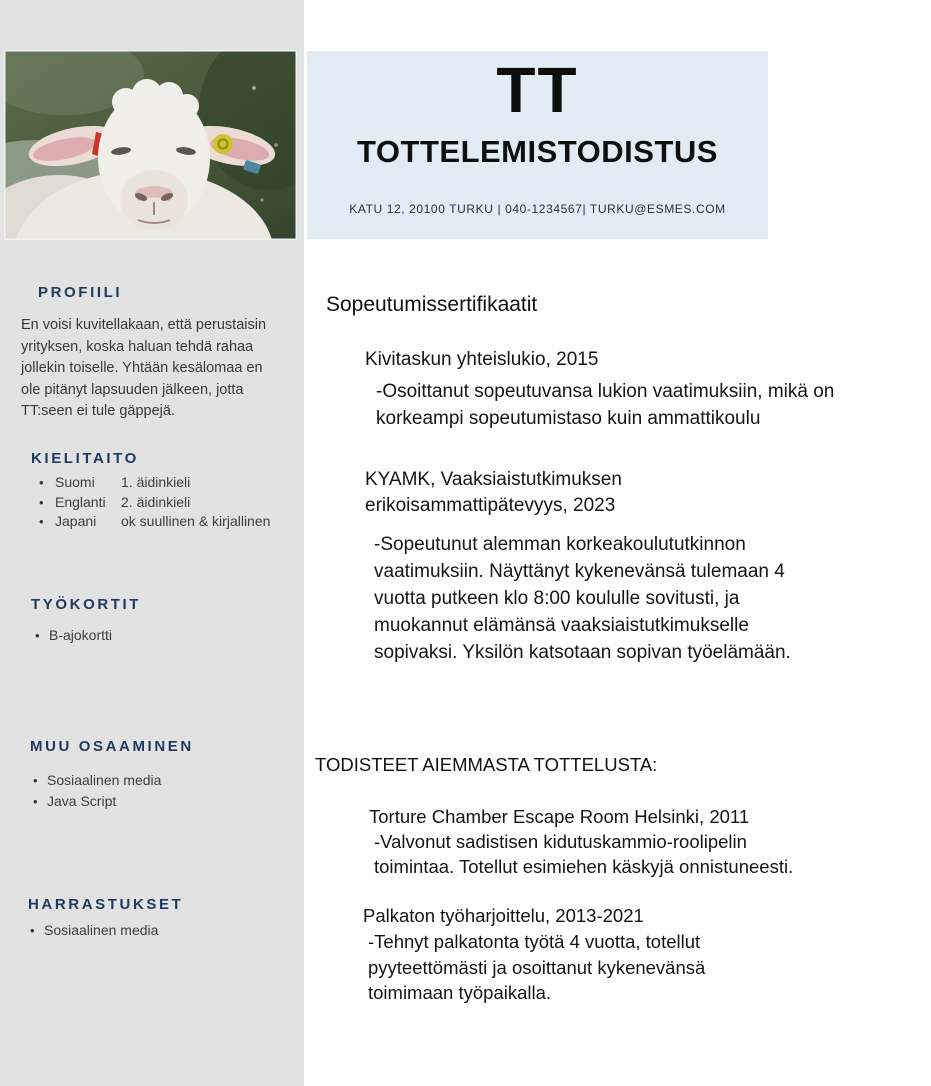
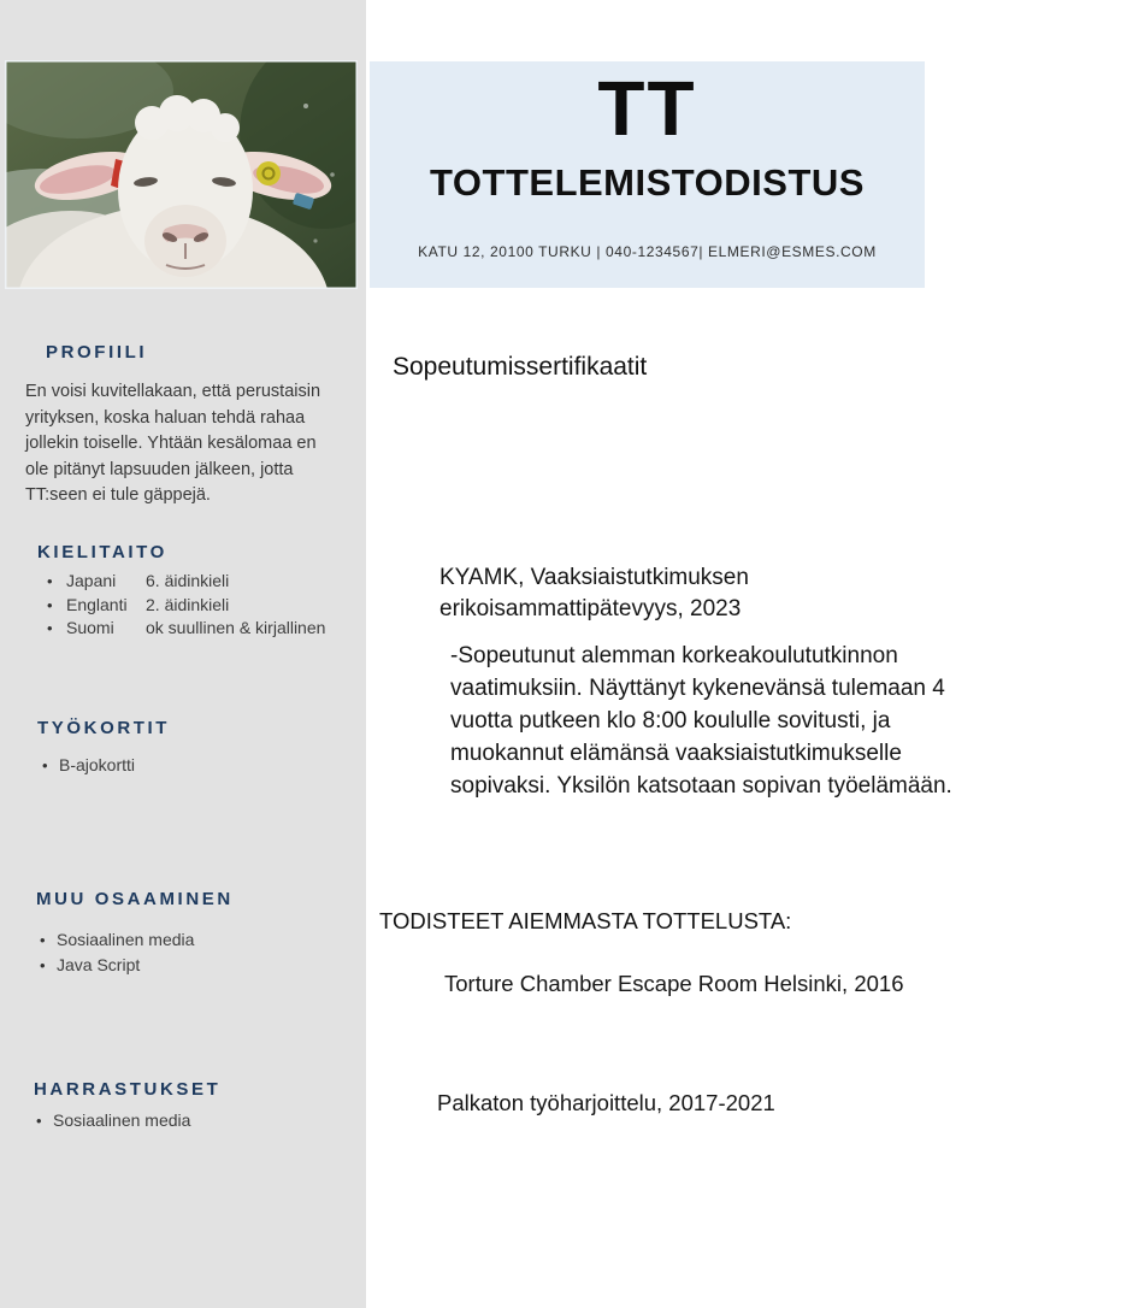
  PROFIILI
  En voisi kuvitellakaan, että perustaisin
  yrityksen, koska haluan tehdä rahaa
  jollekin toiselle. Yhtään kesälomaa en
  ole pitänyt lapsuuden jälkeen, jotta
  TT:seen ei tule gäppejä.
  KIELITAITO
  •
- Suomi
+ Japani
- 1. äidinkieli
+ 6. äidinkieli
  •
  Englanti
  2. äidinkieli
  •
- Japani
+ Suomi
  ok suullinen & kirjallinen
  TYÖKORTIT
  •
  B-ajokortti
  MUU OSAAMINEN
  •
  Sosiaalinen media
  •
  Java Script
  HARRASTUKSET
  •
  Sosiaalinen media
  TT
  TOTTELEMISTODISTUS
- KATU 12, 20100 TURKU | 040-1234567| TURKU@ESMES.COM
+ KATU 12, 20100 TURKU | 040-1234567| ELMERI@ESMES.COM
  Sopeutumissertifikaatit
- Kivitaskun yhteislukio, 2015
- -Osoittanut sopeutuvansa lukion vaatimuksiin, mikä on
- korkeampi sopeutumistaso kuin ammattikoulu
  KYAMK, Vaaksiaistutkimuksen
  erikoisammattipätevyys, 2023
  -Sopeutunut alemman korkeakoulututkinnon
  vaatimuksiin. Näyttänyt kykenevänsä tulemaan 4
  vuotta putkeen klo 8:00 koululle sovitusti, ja
  muokannut elämänsä vaaksiaistutkimukselle
  sopivaksi. Yksilön katsotaan sopivan työelämään.
  TODISTEET AIEMMASTA TOTTELUSTA:
- Torture Chamber Escape Room Helsinki, 2011
+ Torture Chamber Escape Room Helsinki, 2016
- -Valvonut sadistisen kidutuskammio-roolipelin
- toimintaa. Totellut esimiehen käskyjä onnistuneesti.
- Palkaton työharjoittelu, 2013-2021
+ Palkaton työharjoittelu, 2017-2021
- -Tehnyt palkatonta työtä 4 vuotta, totellut
- pyyteettömästi ja osoittanut kykenevänsä
- toimimaan työpaikalla.
